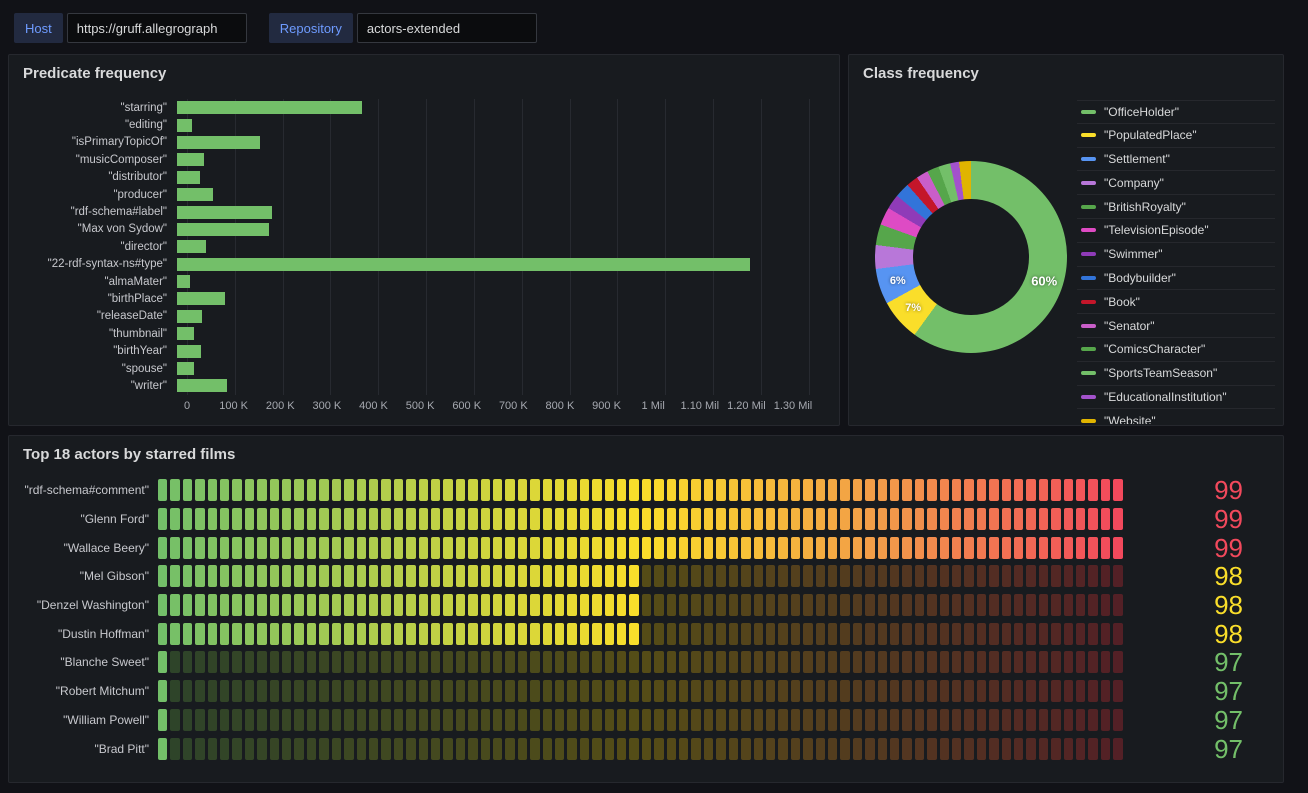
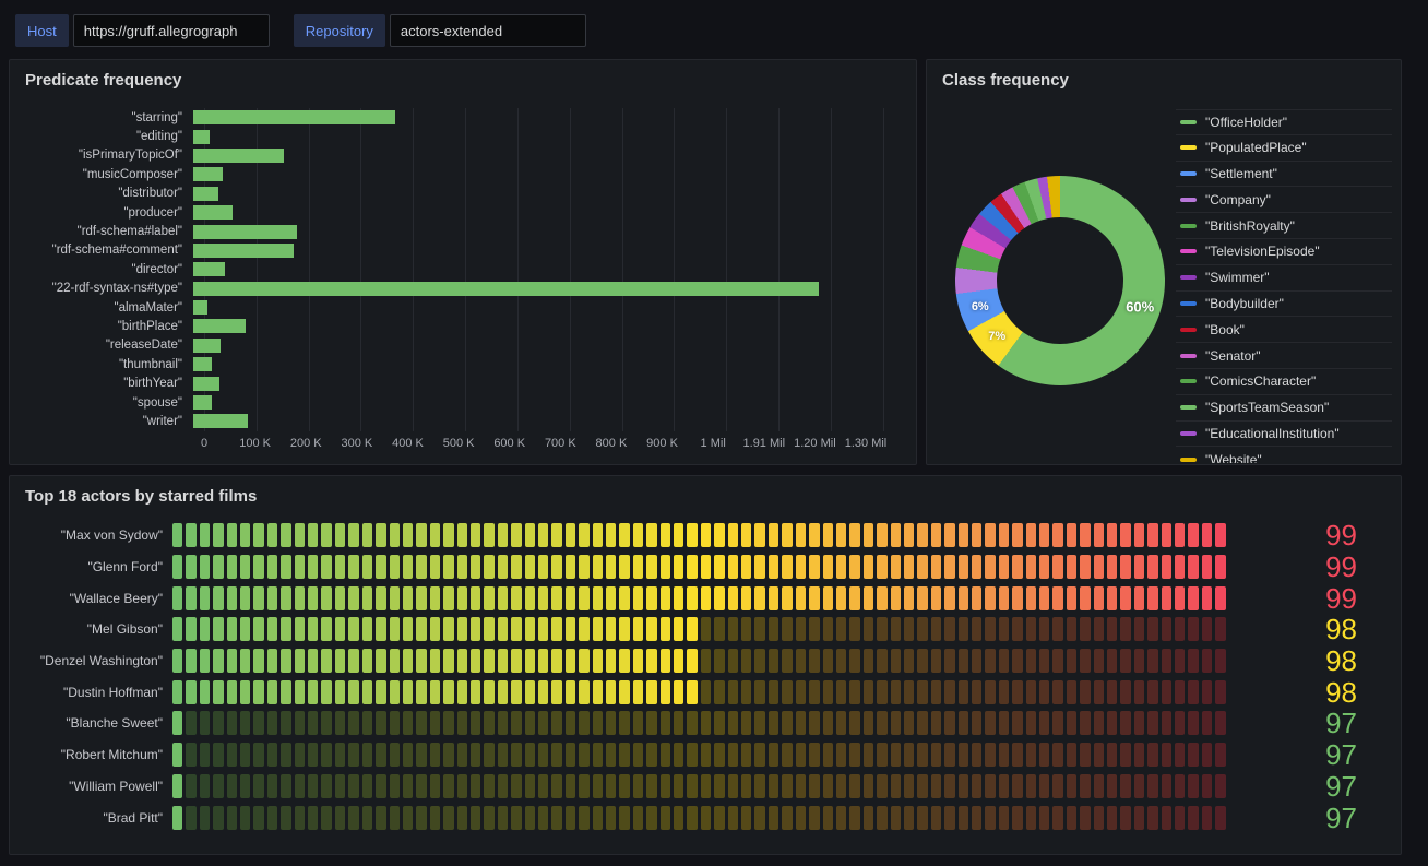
  Host
  https://gruff.allegrograph
  Repository
  actors-extended
  Predicate frequency
  "starring"
  "editing"
  "isPrimaryTopicOf"
  "musicComposer"
  "distributor"
  "producer"
  "rdf-schema#label"
- "Max von Sydow"
+ "rdf-schema#comment"
  "director"
  "22-rdf-syntax-ns#type"
  "almaMater"
  "birthPlace"
  "releaseDate"
  "thumbnail"
  "birthYear"
  "spouse"
  "writer"
  0
  100 K
  200 K
  300 K
  400 K
  500 K
  600 K
  700 K
  800 K
  900 K
  1 Mil
- 1.10 Mil
+ 1.91 Mil
  1.20 Mil
  1.30 Mil
  Class frequency
  60%
  7%
  6%
  "OfficeHolder"
  "PopulatedPlace"
  "Settlement"
  "Company"
  "BritishRoyalty"
  "TelevisionEpisode"
  "Swimmer"
  "Bodybuilder"
  "Book"
  "Senator"
  "ComicsCharacter"
  "SportsTeamSeason"
  "EducationalInstitution"
  "Website"
  Top 18 actors by starred films
- "rdf-schema#comment"
+ "Max von Sydow"
  99
  "Glenn Ford"
  99
  "Wallace Beery"
  99
  "Mel Gibson"
  98
  "Denzel Washington"
  98
  "Dustin Hoffman"
  98
  "Blanche Sweet"
  97
  "Robert Mitchum"
  97
  "William Powell"
  97
  "Brad Pitt"
  97
